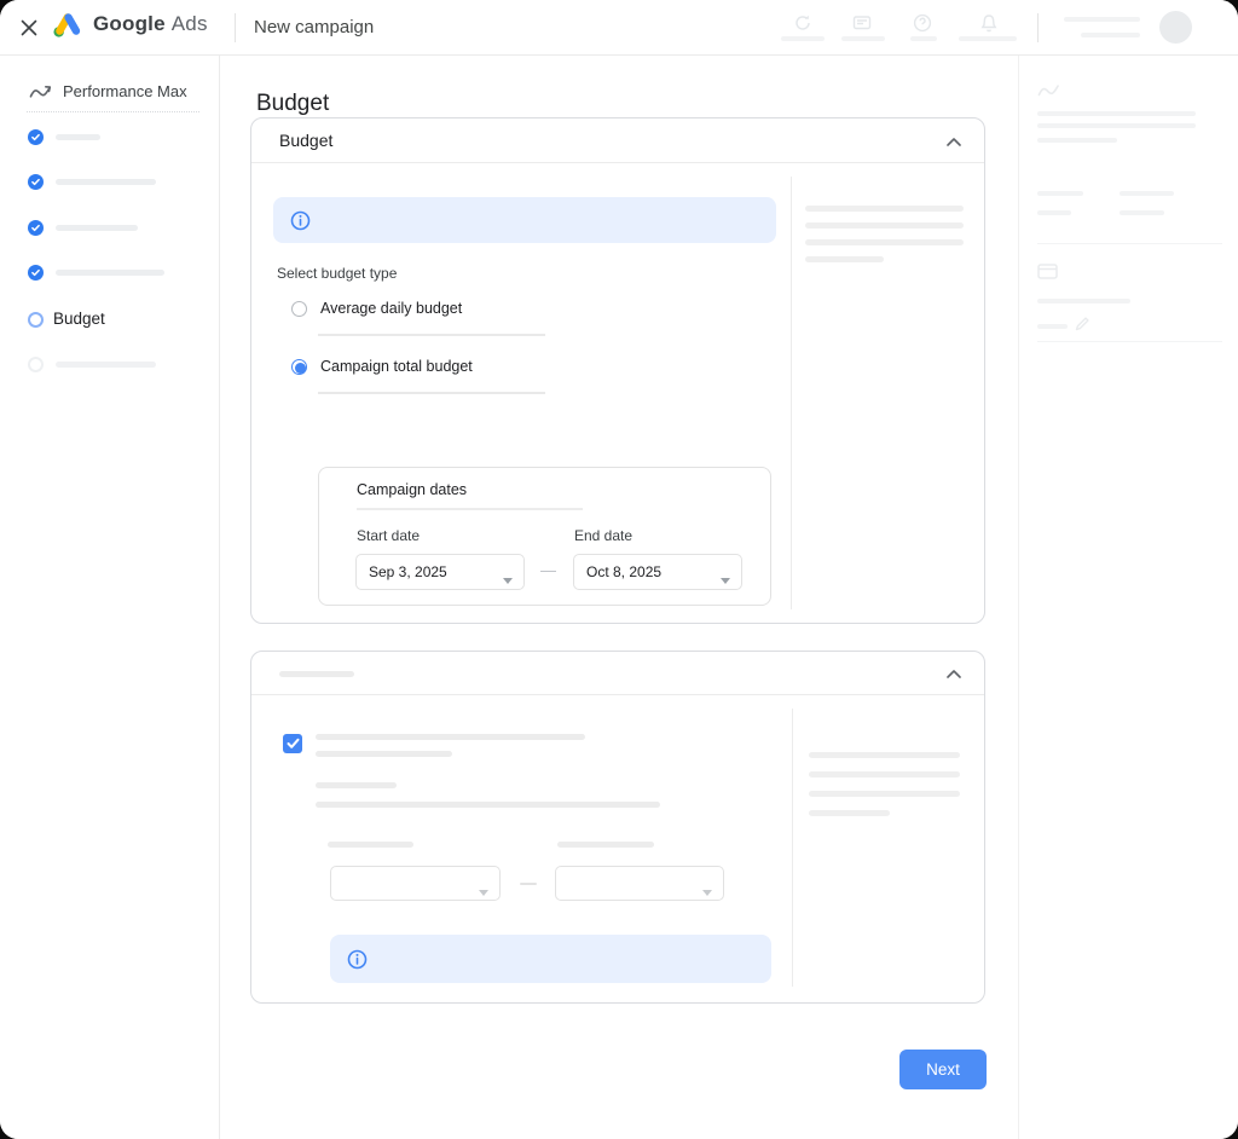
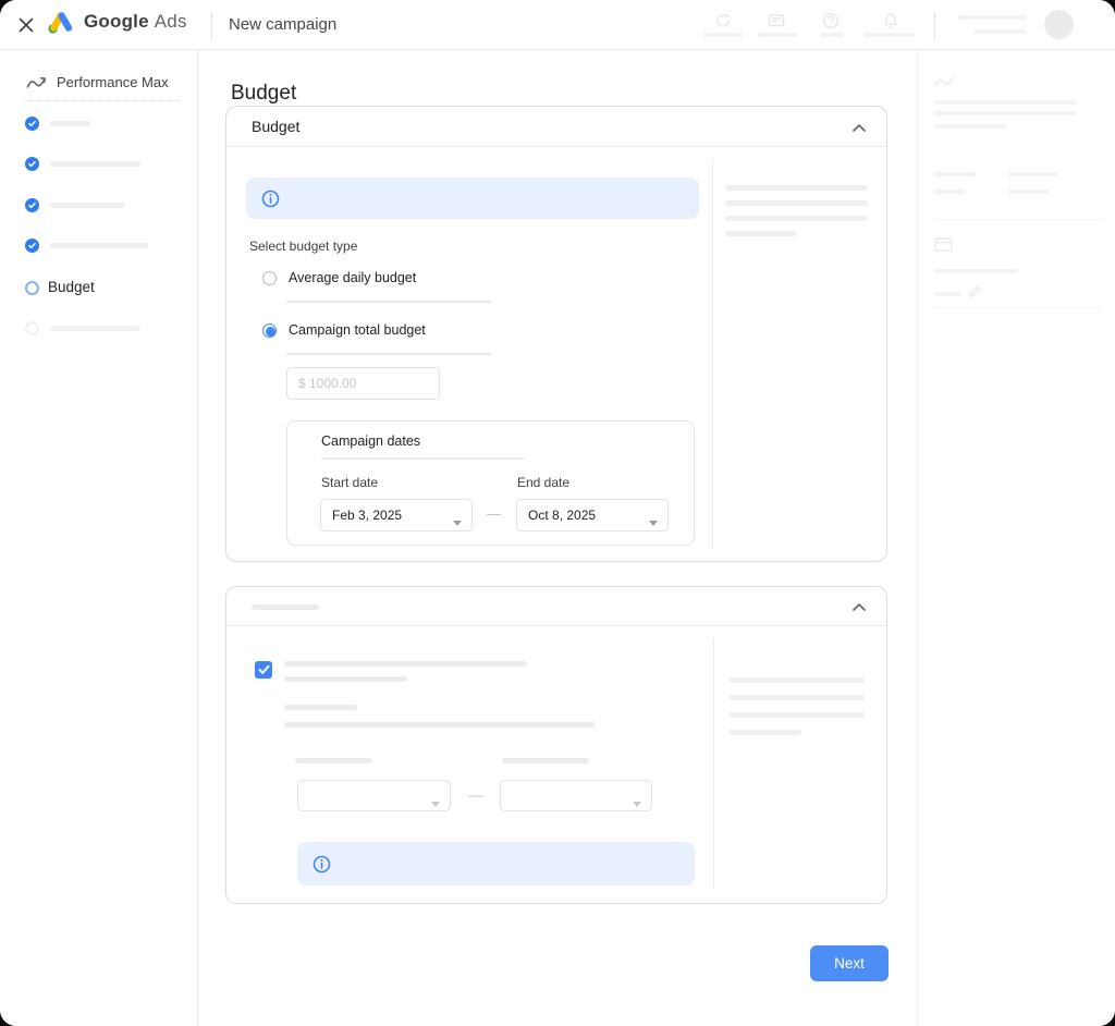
  Google Ads
  New campaign
  Performance Max
  Budget
  Budget
  Budget
  Select budget type
  Average daily budget
  Campaign total budget
+ $ 1000.00
  Campaign dates
  Start date
  End date
- Sep 3, 2025
+ Feb 3, 2025
  —
  Oct 8, 2025
  Next
